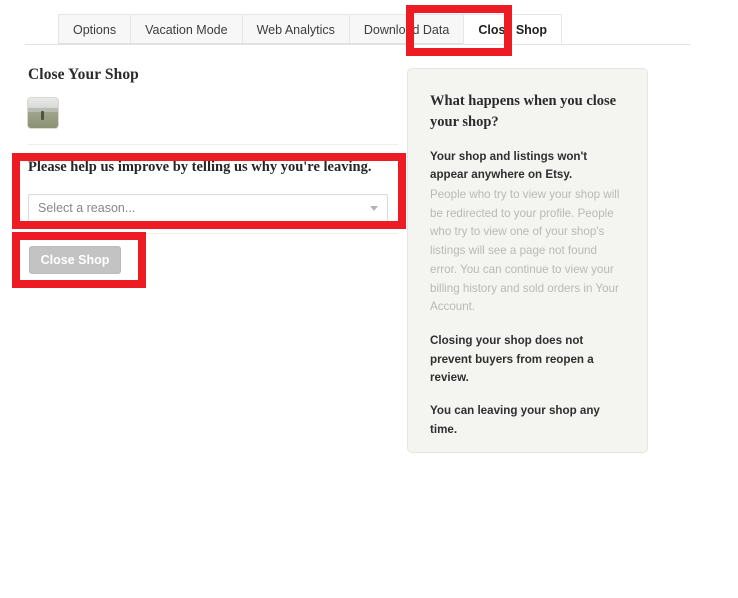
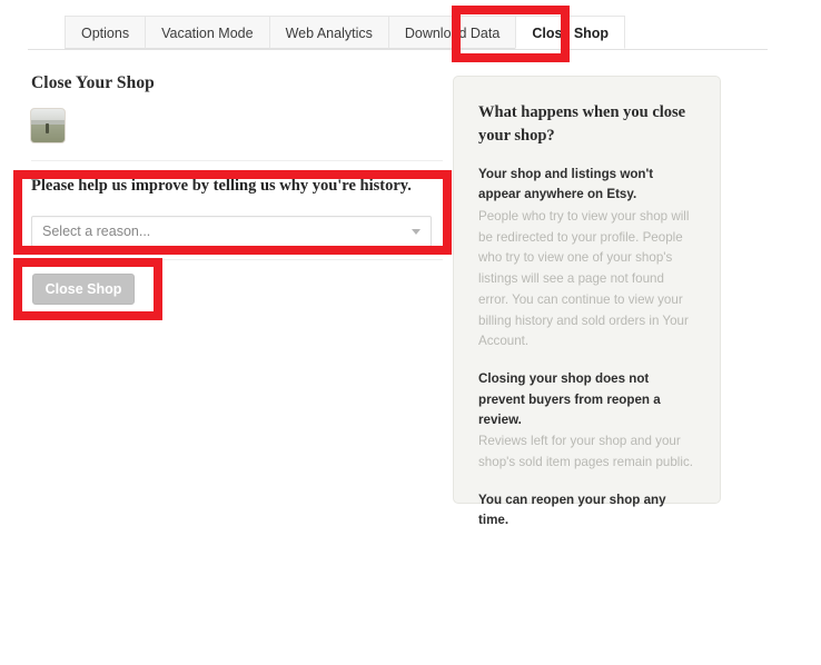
  Options
  Vacation Mode
  Web Analytics
  Download Data
  Close Shop
  Close Your Shop
- Please help us improve by telling us why you're leaving.
+ Please help us improve by telling us why you're history.
  Select a reason...
  Close Shop
  What happens when you close your shop?
  Your shop and listings won't appear anywhere on Etsy.
  People who try to view your shop will be redirected to your profile. People who try to view one of your shop's listings will see a page not found error. You can continue to view your billing history and sold orders in Your Account.
  Closing your shop does not prevent buyers from reopen a review.
+ Reviews left for your shop and your shop's sold item pages remain public.
- You can leaving your shop any time.
+ You can reopen your shop any time.
